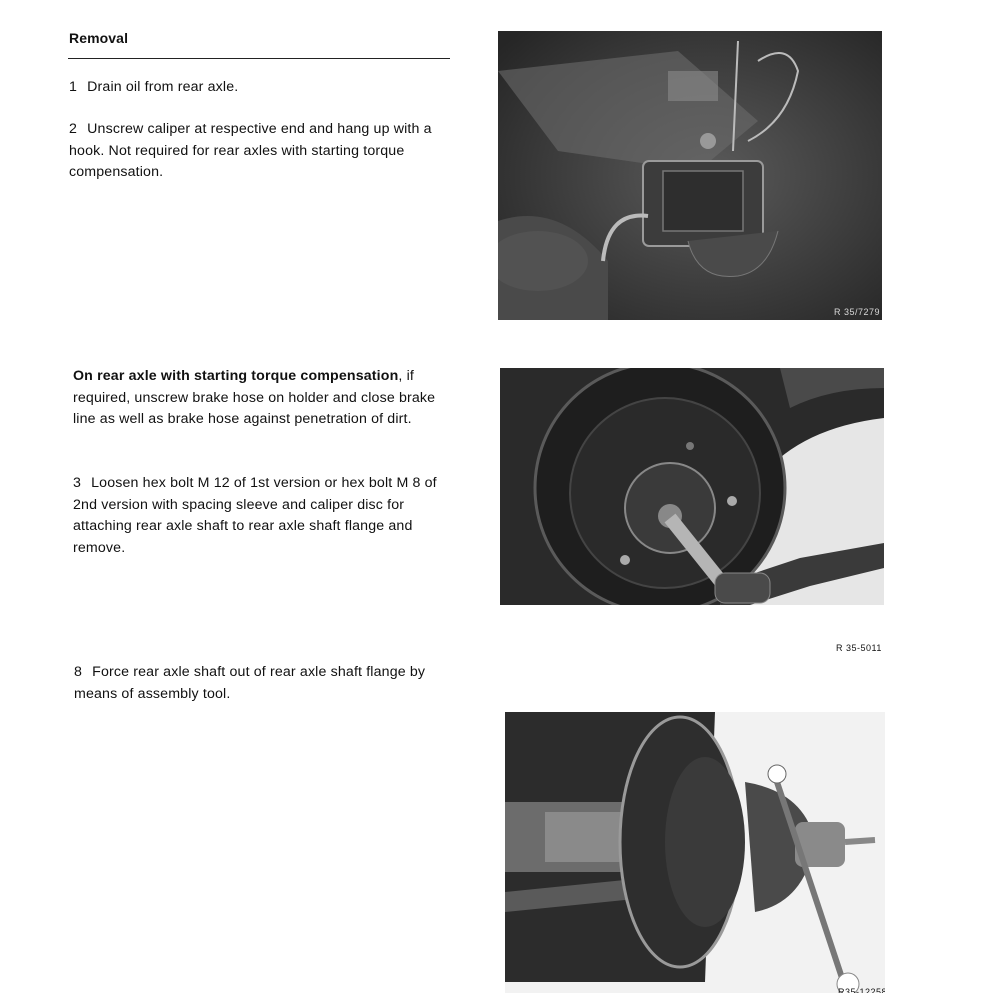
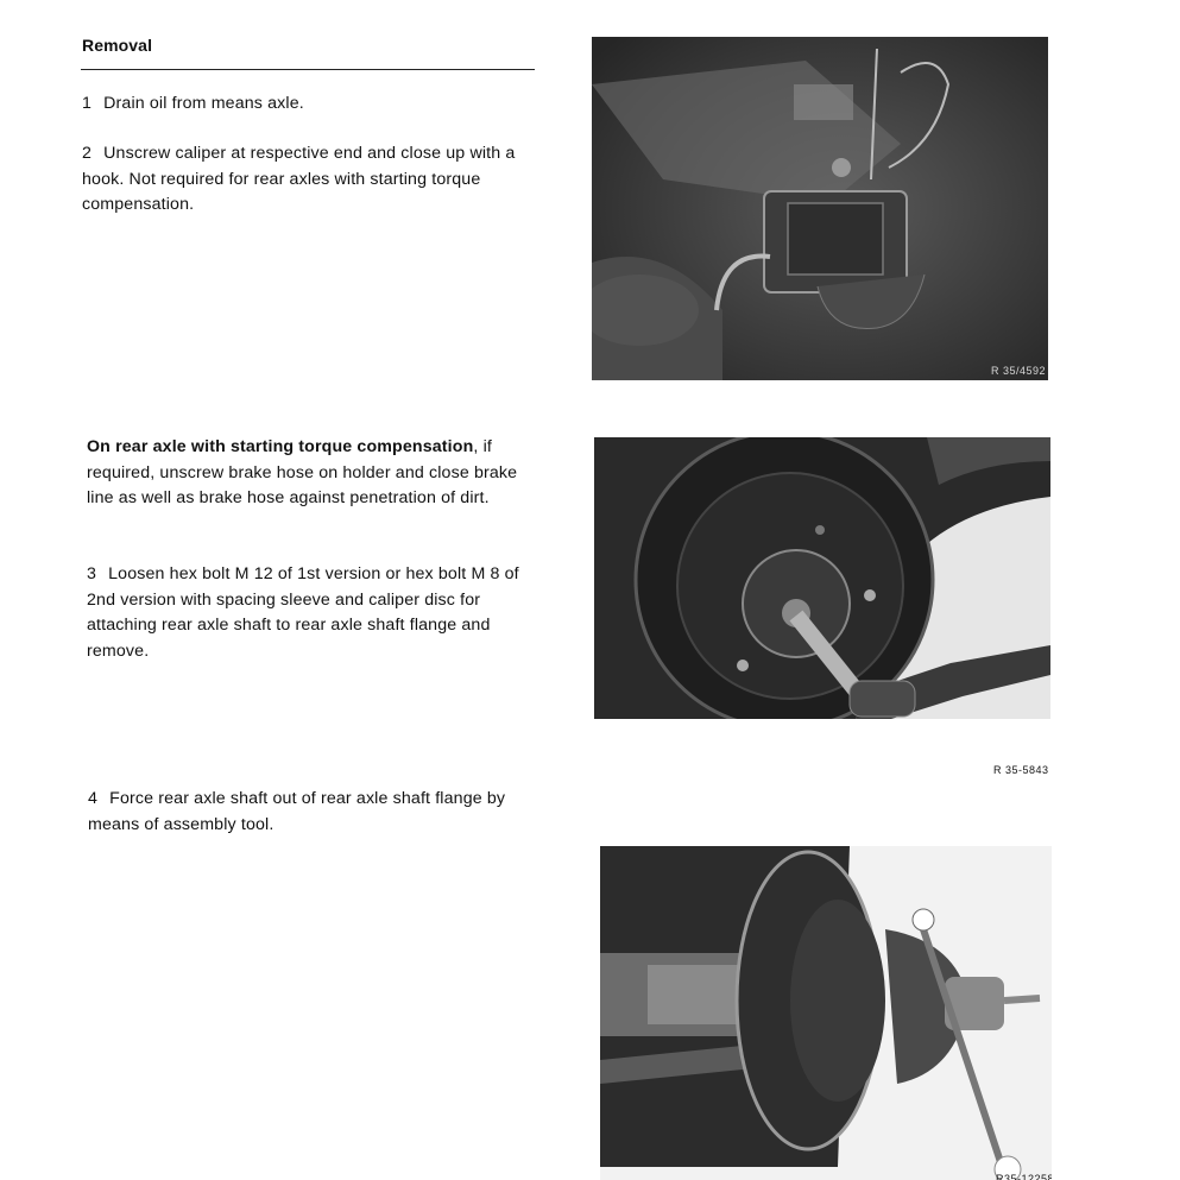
  Removal
- 1 Drain oil from rear axle.
+ 1 Drain oil from means axle.
- 2 Unscrew caliper at respective end and hang up with a hook. Not required for rear axles with starting torque compensation.
+ 2 Unscrew caliper at respective end and close up with a hook. Not required for rear axles with starting torque compensation.
  On rear axle with starting torque compensation, if required, unscrew brake hose on holder and close brake line as well as brake hose against penetration of dirt.
  3 Loosen hex bolt M 12 of 1st version or hex bolt M 8 of 2nd version with spacing sleeve and caliper disc for attaching rear axle shaft to rear axle shaft flange and remove.
- 8 Force rear axle shaft out of rear axle shaft flange by means of assembly tool.
+ 4 Force rear axle shaft out of rear axle shaft flange by means of assembly tool.
- R 35/7279
+ R 35/4592
- R 35-5011
+ R 35-5843
  R35-12258
